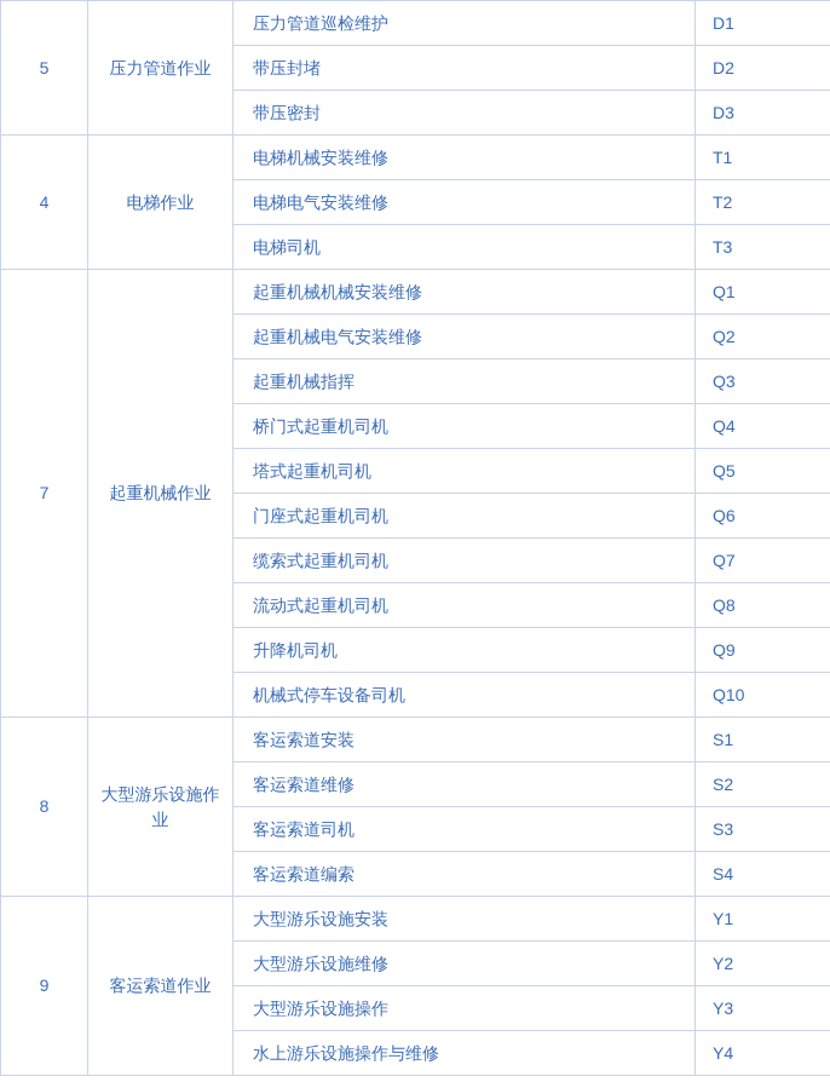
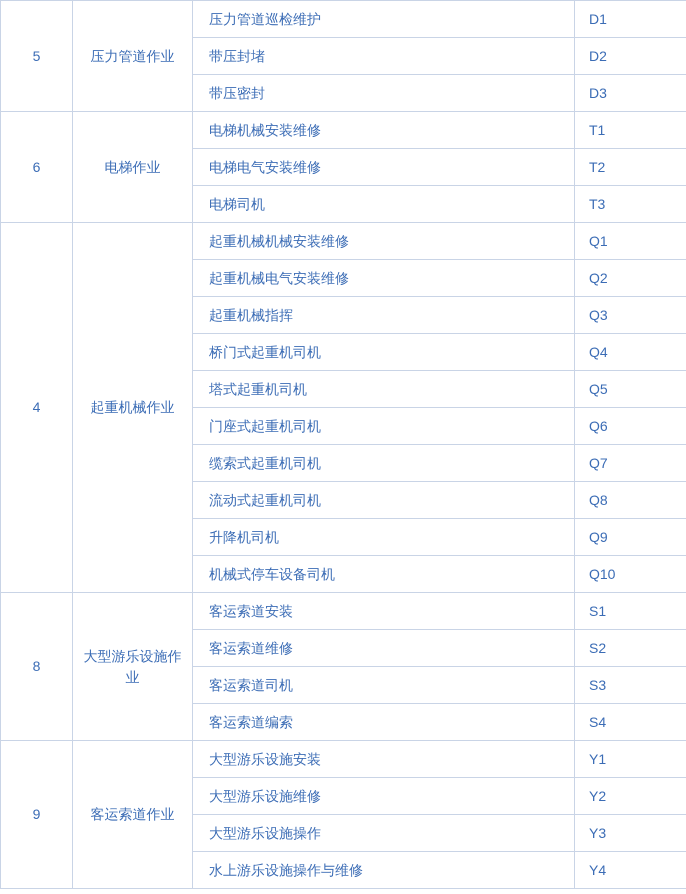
  5	压力管道作业	压力管道巡检维护	D1
  带压封堵	D2
  带压密封	D3
- 4	电梯作业	电梯机械安装维修	T1
+ 6	电梯作业	电梯机械安装维修	T1
  电梯电气安装维修	T2
  电梯司机	T3
- 7	起重机械作业	起重机械机械安装维修	Q1
+ 4	起重机械作业	起重机械机械安装维修	Q1
  起重机械电气安装维修	Q2
  起重机械指挥	Q3
  桥门式起重机司机	Q4
  塔式起重机司机	Q5
  门座式起重机司机	Q6
  缆索式起重机司机	Q7
  流动式起重机司机	Q8
  升降机司机	Q9
  机械式停车设备司机	Q10
  8	大型游乐设施作业	客运索道安装	S1
  客运索道维修	S2
  客运索道司机	S3
  客运索道编索	S4
  9	客运索道作业	大型游乐设施安装	Y1
  大型游乐设施维修	Y2
  大型游乐设施操作	Y3
  水上游乐设施操作与维修	Y4
